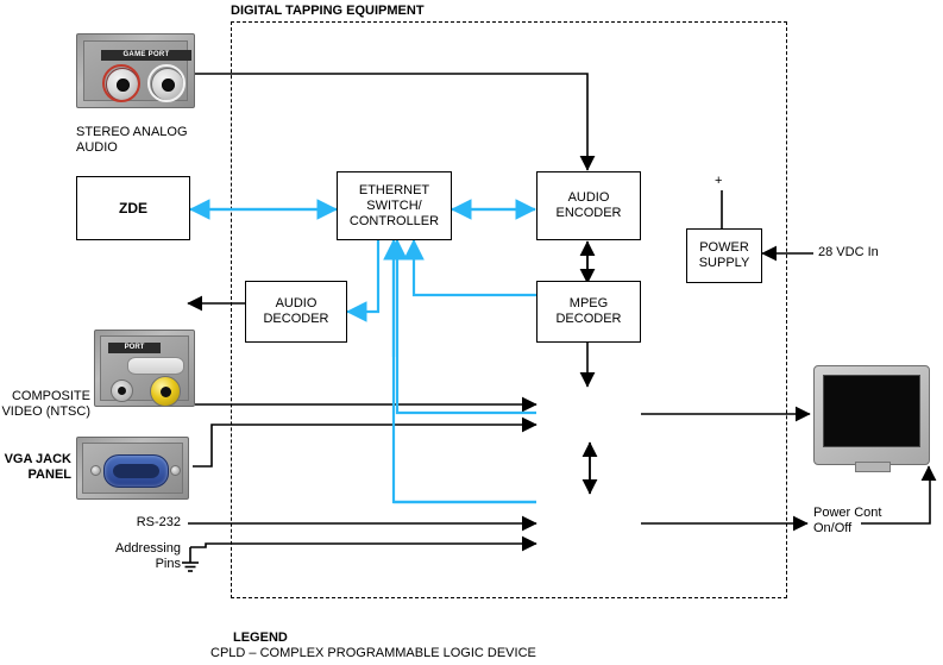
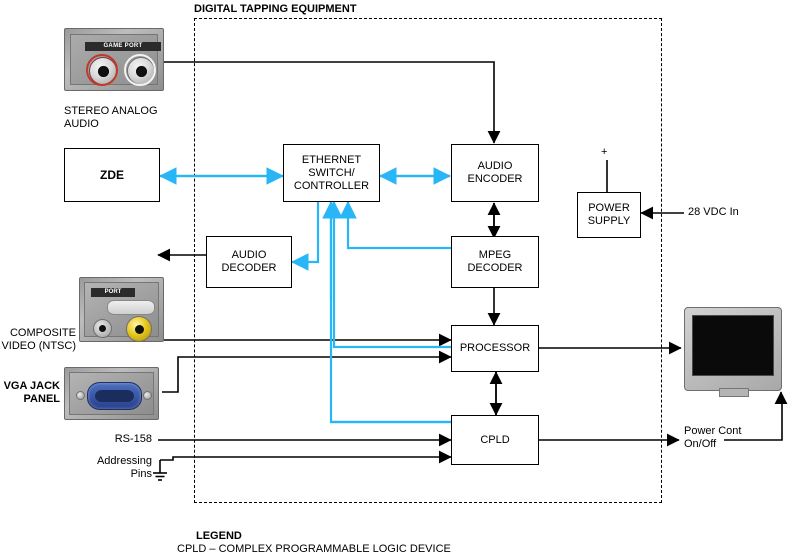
  DIGITAL TAPPING EQUIPMENT
  ZDE
  ETHERNET
  SWITCH/
  CONTROLLER
  AUDIO
  ENCODER
  AUDIO
  DECODER
  MPEG
  DECODER
+ PROCESSOR
+ CPLD
  POWER
  SUPPLY
  STEREO ANALOG
  AUDIO
  COMPOSITE
  VIDEO (NTSC)
  VGA JACK
  PANEL
- RS-232
+ RS-158
  Addressing
  Pins
  28 VDC In
  +
  Power Cont
  On/Off
  LEGEND
  CPLD – COMPLEX PROGRAMMABLE LOGIC DEVICE
